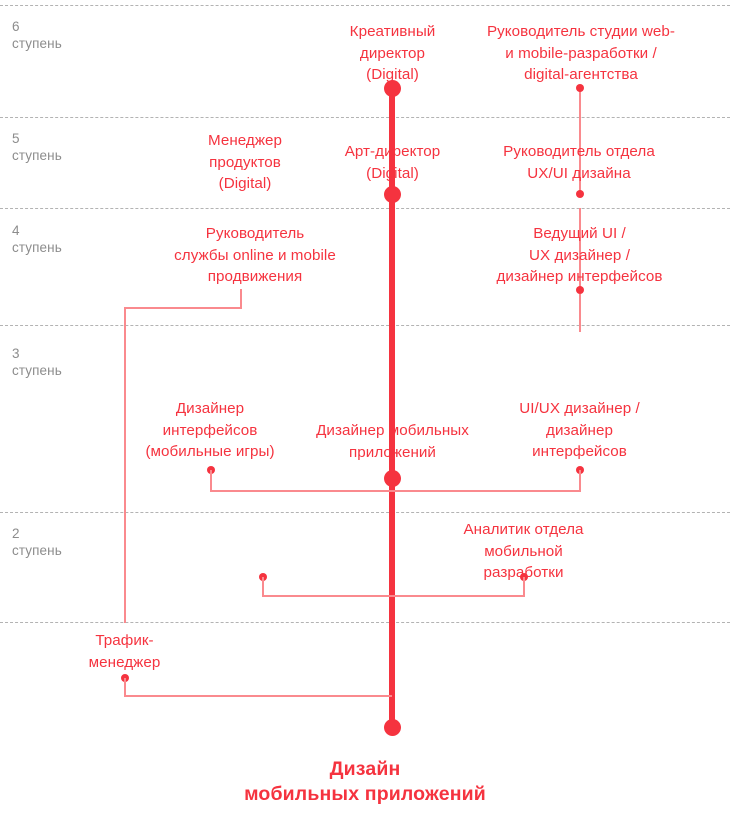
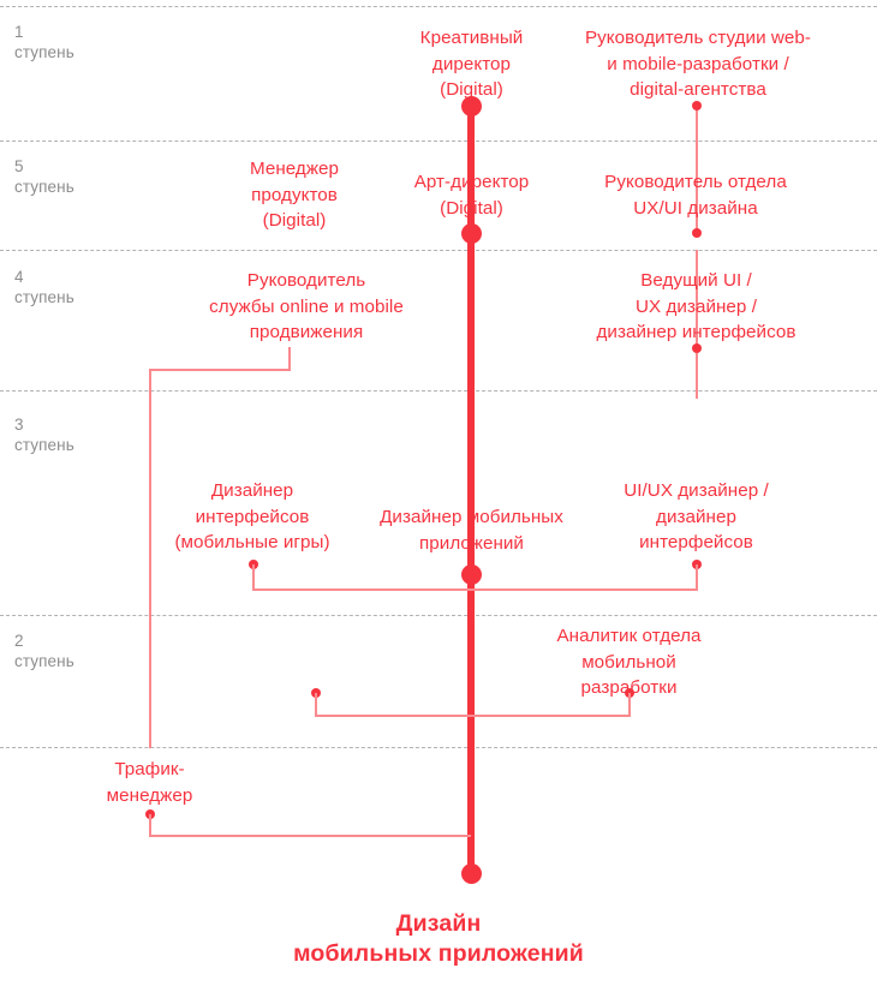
- 6
+ 1
  ступень
  5
  ступень
  4
  ступень
  3
  ступень
  2
  ступень
  Креативный
  директор
  (Digital)
  Руководитель студии web-
  и mobile-разработки /
  digital-агентства
  Менеджер
  продуктов
  (Digital)
  Арт-директор
  (Digital)
  Руководитель отдела
  UX/UI дизайна
  Руководитель
  службы online и mobile
  продвижения
  Ведущий UI /
  UX дизайнер /
  дизайнер интерфейсов
  Дизайнер
  интерфейсов
  (мобильные игры)
  Дизайнер мобильных
  приложений
  UI/UX дизайнер /
  дизайнер
  интерфейсов
  Аналитик отдела
  мобильной
  разработки
  Трафик-
  менеджер
  Дизайн
  мобильных приложений
